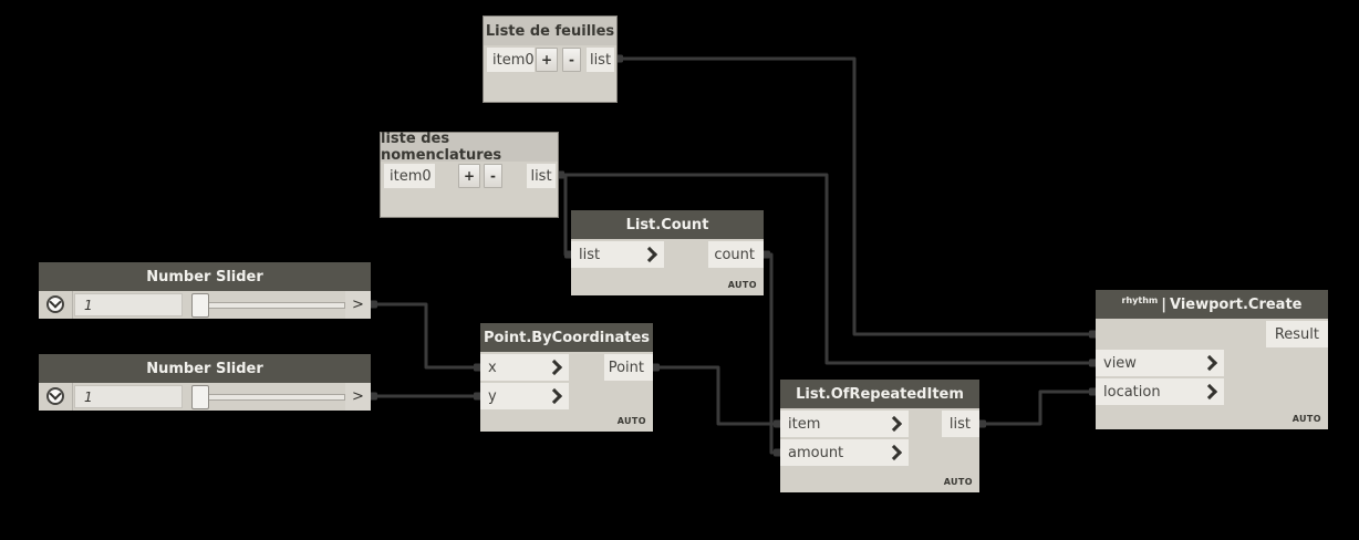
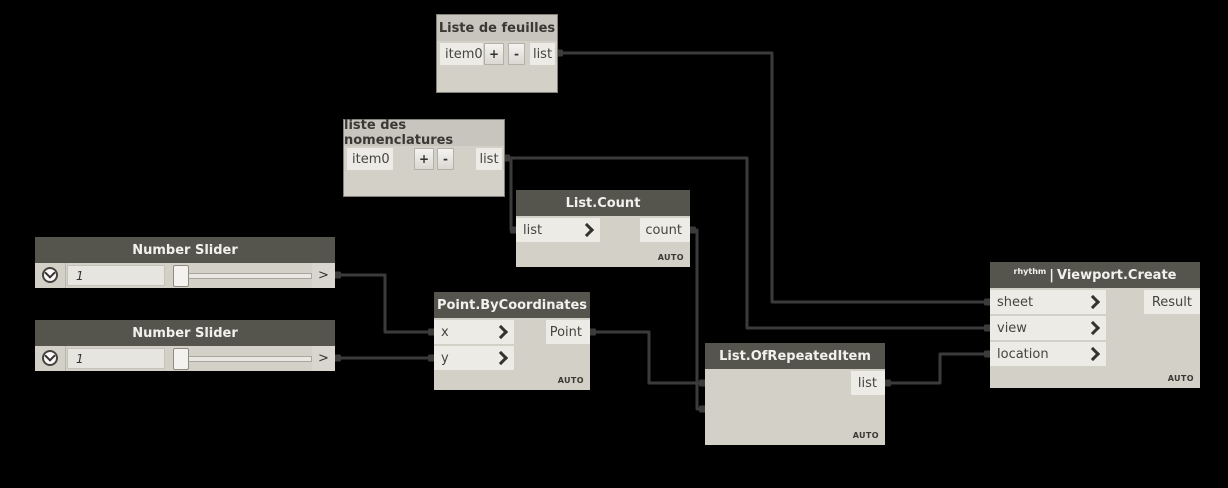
  Liste de feuilles
  item0
  +
  -
  list
  liste des nomenclatures
  item0
  +
  -
  list
  List.Count
  list
  count
  AUTO
  Number Slider
  1
  >
  Number Slider
  1
  >
  Point.ByCoordinates
  x
  y
  Point
  AUTO
  List.OfRepeatedItem
- item
- amount
  list
  AUTO
  rhythm
  |
  Viewport.Create
+ sheet
  view
  location
  Result
  AUTO
